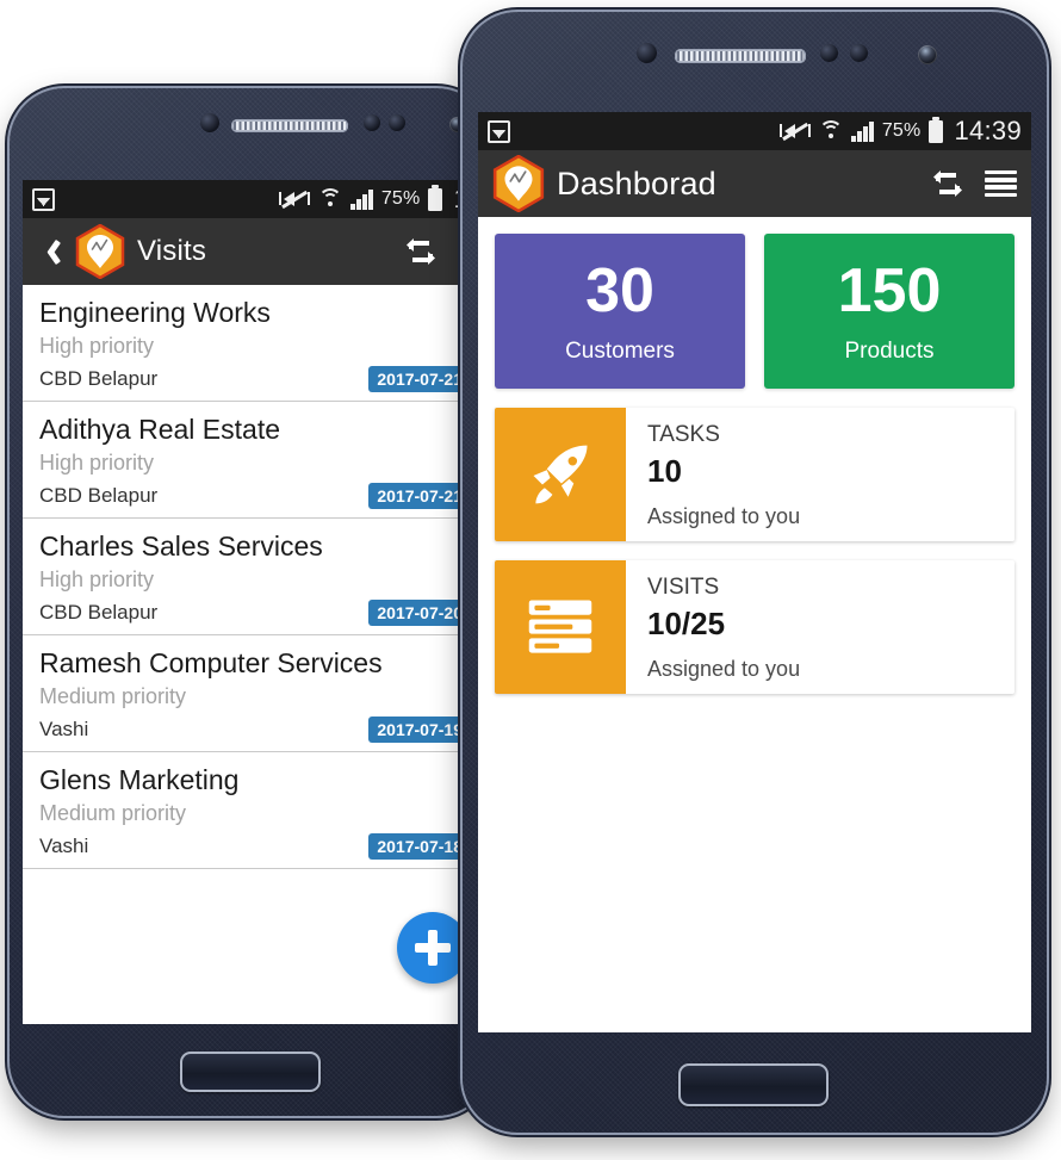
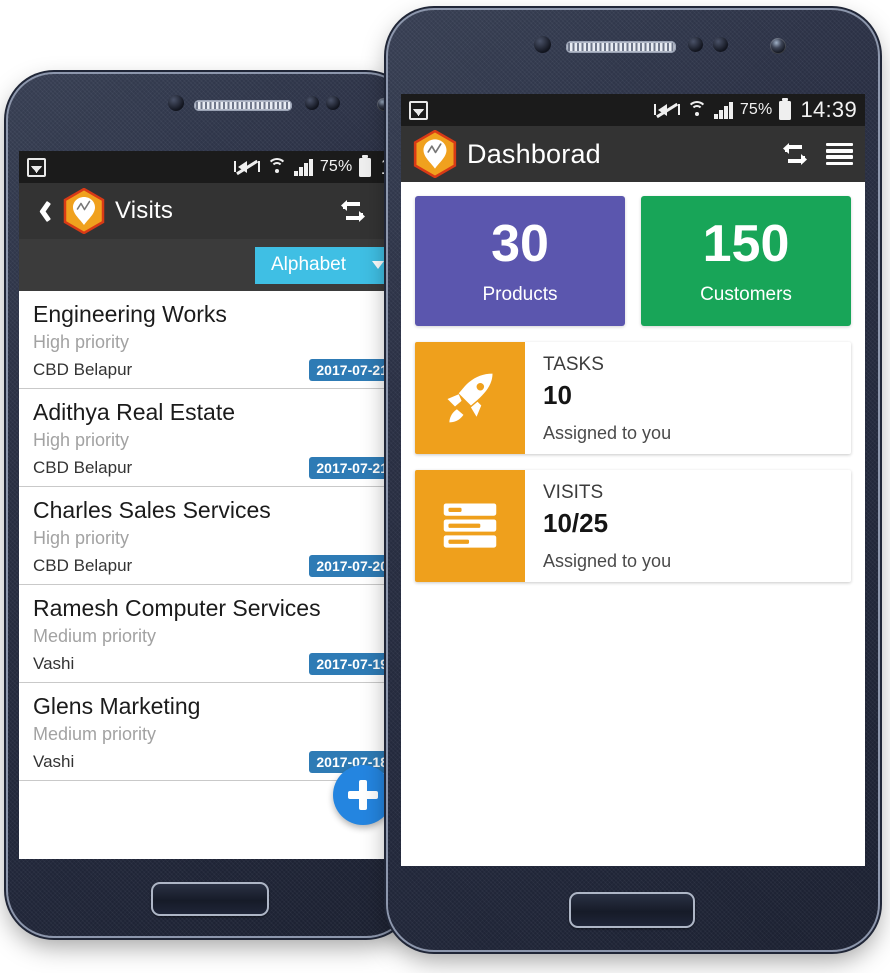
  75%
  1
  Visits
+ Alphabet
  Engineering Works
  High priority
  CBD Belapur
  2017-07-21
  Adithya Real Estate
  High priority
  CBD Belapur
  2017-07-21
  Charles Sales Services
  High priority
  CBD Belapur
  2017-07-20
  Ramesh Computer Services
  Medium priority
  Vashi
  2017-07-19
  Glens Marketing
  Medium priority
  Vashi
  2017-07-18
  75%
  14:39
  Dashborad
  30
- Customers
+ Products
  150
- Products
+ Customers
  TASKS
  10
  Assigned to you
  VISITS
  10/25
  Assigned to you
